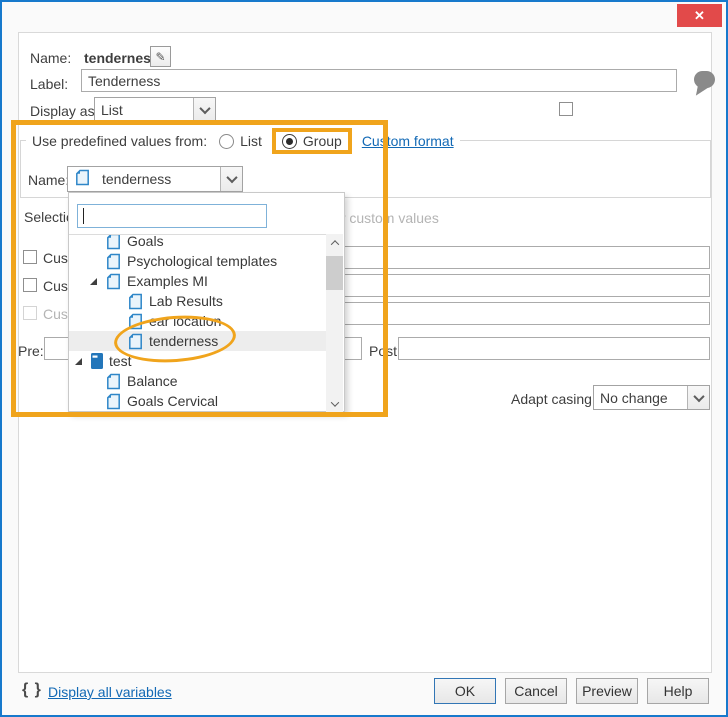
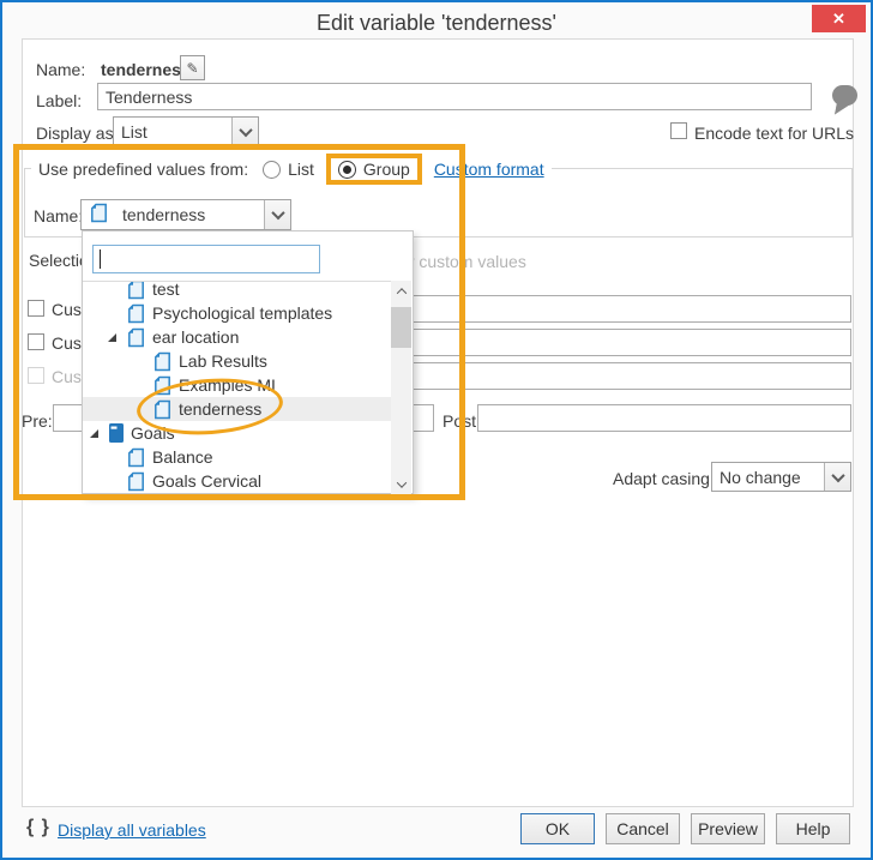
+ Edit variable 'tenderness'
  ✕
  Name:
  tendernes
  ✎
  Label:
  Tenderness
  Display as
  List
+ Encode text for URLs
  Use predefined values from:
  List
  Group
  Custom format
  Name
  tenderness
  Selecti
  custom values
  Pre:
  Post
  Adapt casing
  No change
- Goals
+ test
  Psychological templates
- Examples MI
+ ear location
  Lab Results
- ear location
+ Examples MI
  tenderness
- test
+ Goals
  Balance
  Goals Cervical
  { }
  Display all variables
  OK
  Cancel
  Preview
  Help
